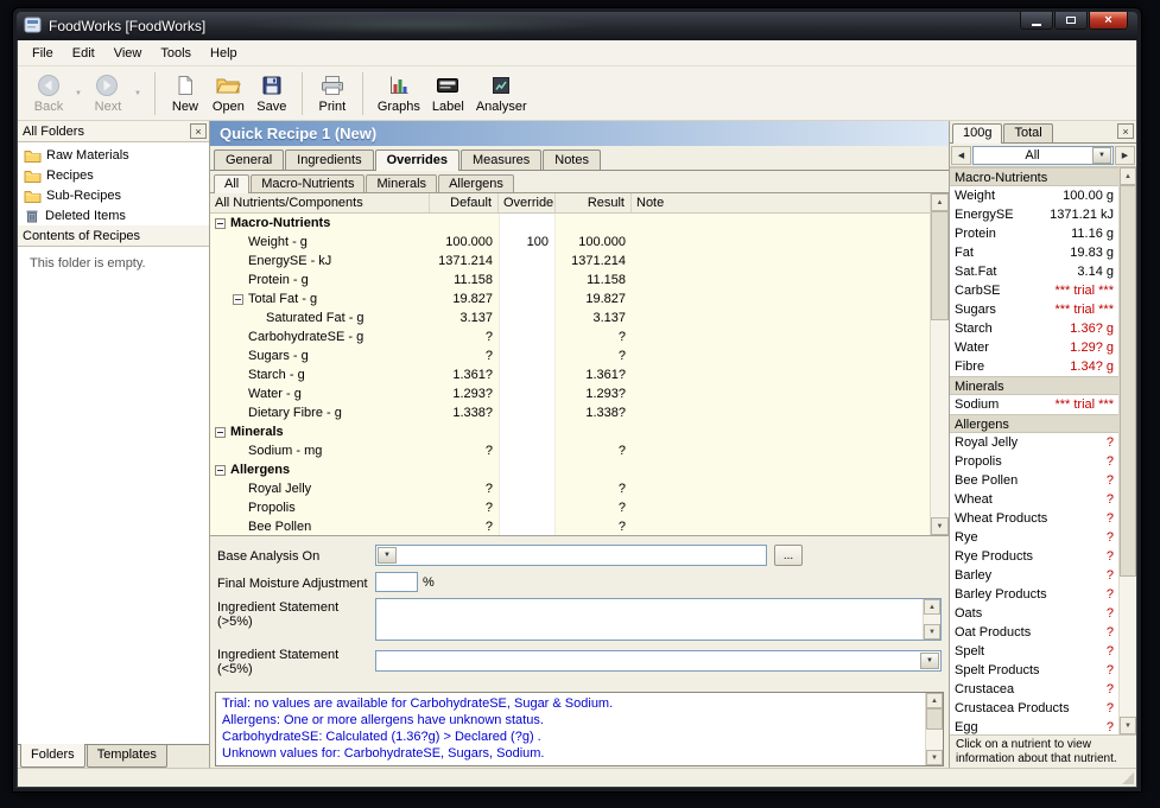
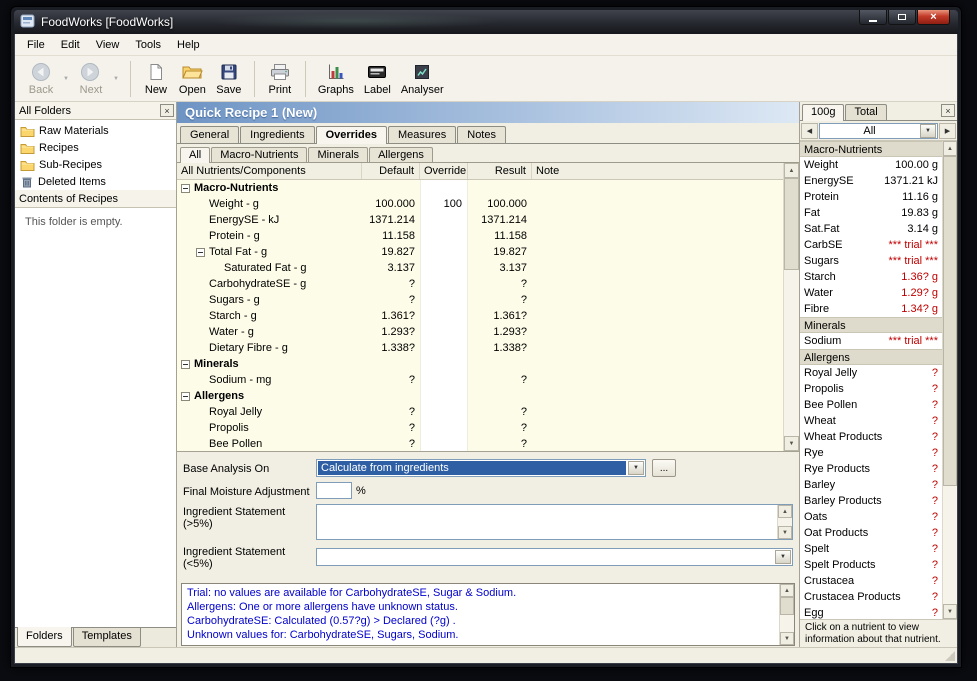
  FoodWorks [FoodWorks]
  ×
  File
  Edit
  View
  Tools
  Help
  Back
  Next
  New
  Open
  Save
  Print
  Graphs
  Label
  Analyser
  All Folders
  ×
  Raw Materials
  Recipes
  Sub-Recipes
  Deleted Items
  Contents of Recipes
  This folder is empty.
  Folders
  Templates
  Quick Recipe 1 (New)
  General
  Ingredients
  Overrides
  Measures
  Notes
  All
  Macro-Nutrients
  Minerals
  Allergens
  All Nutrients/Components
  Default
  Override
  Result
  Note
  Macro-Nutrients
  Weight - g
  100.000
  100
  100.000
  EnergySE - kJ
  1371.214
  1371.214
  Protein - g
  11.158
  11.158
  Total Fat - g
  19.827
  19.827
  Saturated Fat - g
  3.137
  3.137
  CarbohydrateSE - g
  ?
  ?
  Sugars - g
  ?
  ?
  Starch - g
  1.361?
  1.361?
  Water - g
  1.293?
  1.293?
  Dietary Fibre - g
  1.338?
  1.338?
  Minerals
  Sodium - mg
  ?
  ?
  Allergens
  Royal Jelly
  ?
  ?
  Propolis
  ?
  ?
  Bee Pollen
  ?
  ?
  Base Analysis On
+ Calculate from ingredients
  ...
  Final Moisture Adjustment
  %
  Ingredient Statement (>5%)
  Ingredient Statement (<5%)
  Trial: no values are available for CarbohydrateSE, Sugar & Sodium.
  Allergens: One or more allergens have unknown status.
- CarbohydrateSE: Calculated (1.36?g) > Declared (?g) .
+ CarbohydrateSE: Calculated (0.57?g) > Declared (?g) .
  Unknown values for: CarbohydrateSE, Sugars, Sodium.
  100g
  Total
  ×
  All
  Macro-Nutrients
  Weight
  100.00 g
  EnergySE
  1371.21 kJ
  Protein
  11.16 g
  Fat
  19.83 g
  Sat.Fat
  3.14 g
  CarbSE
  *** trial ***
  Sugars
  *** trial ***
  Starch
  1.36? g
  Water
  1.29? g
  Fibre
  1.34? g
  Minerals
  Sodium
  *** trial ***
  Allergens
  Royal Jelly
  ?
  Propolis
  ?
  Bee Pollen
  ?
  Wheat
  ?
  Wheat Products
  ?
  Rye
  ?
  Rye Products
  ?
  Barley
  ?
  Barley Products
  ?
  Oats
  ?
  Oat Products
  ?
  Spelt
  ?
  Spelt Products
  ?
  Crustacea
  ?
  Crustacea Products
  ?
  Egg
  ?
  Click on a nutrient to view information about that nutrient.
